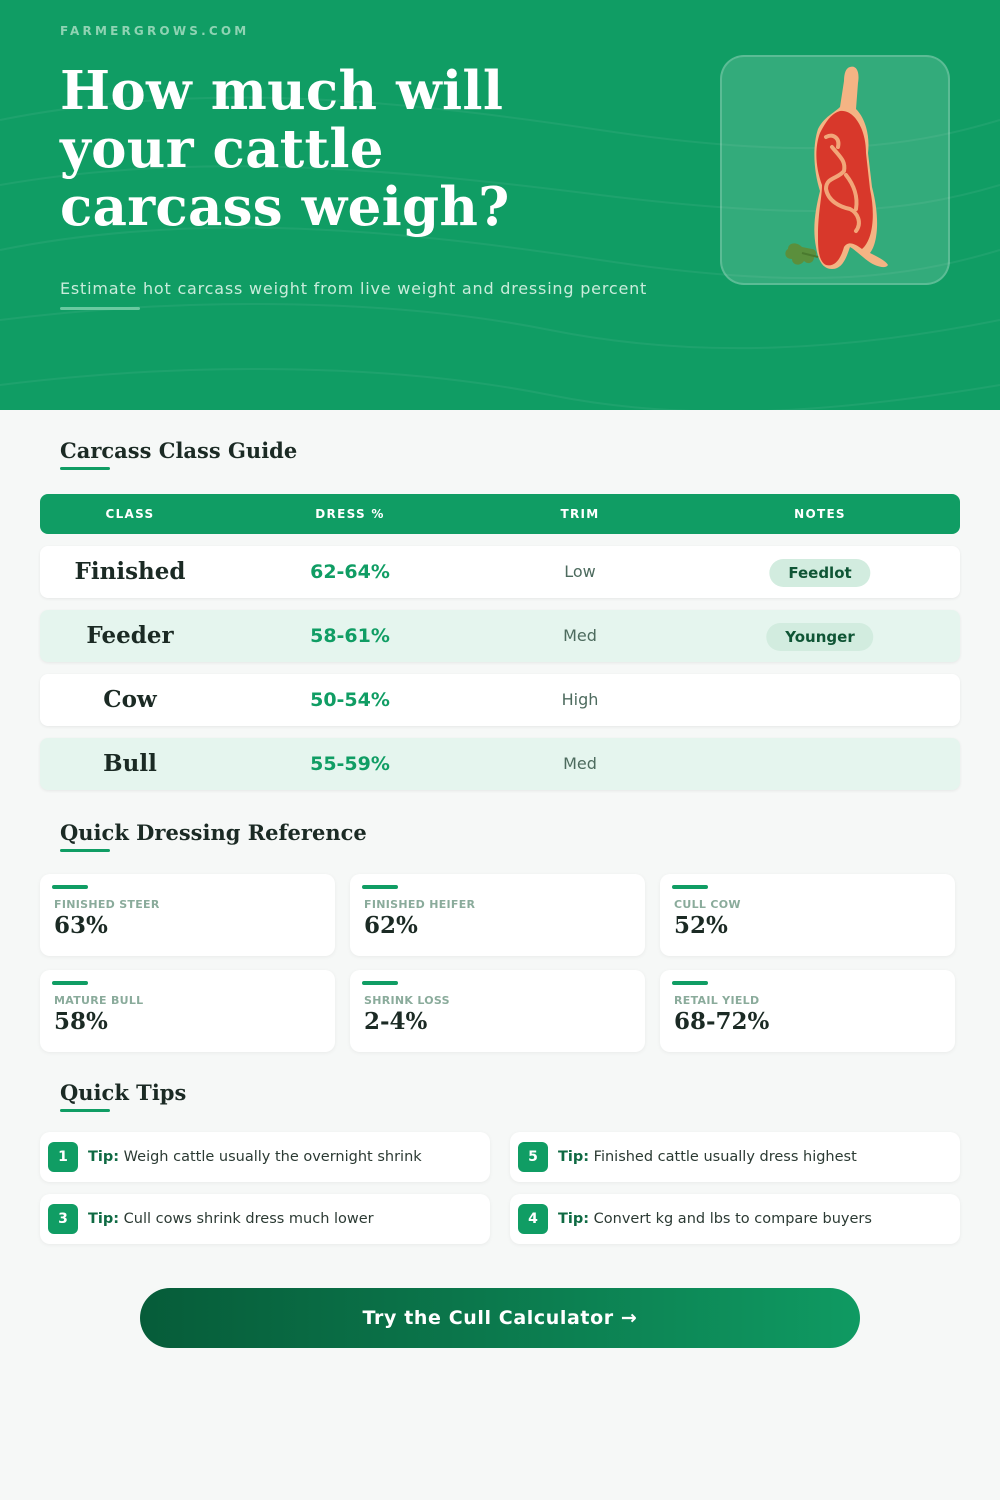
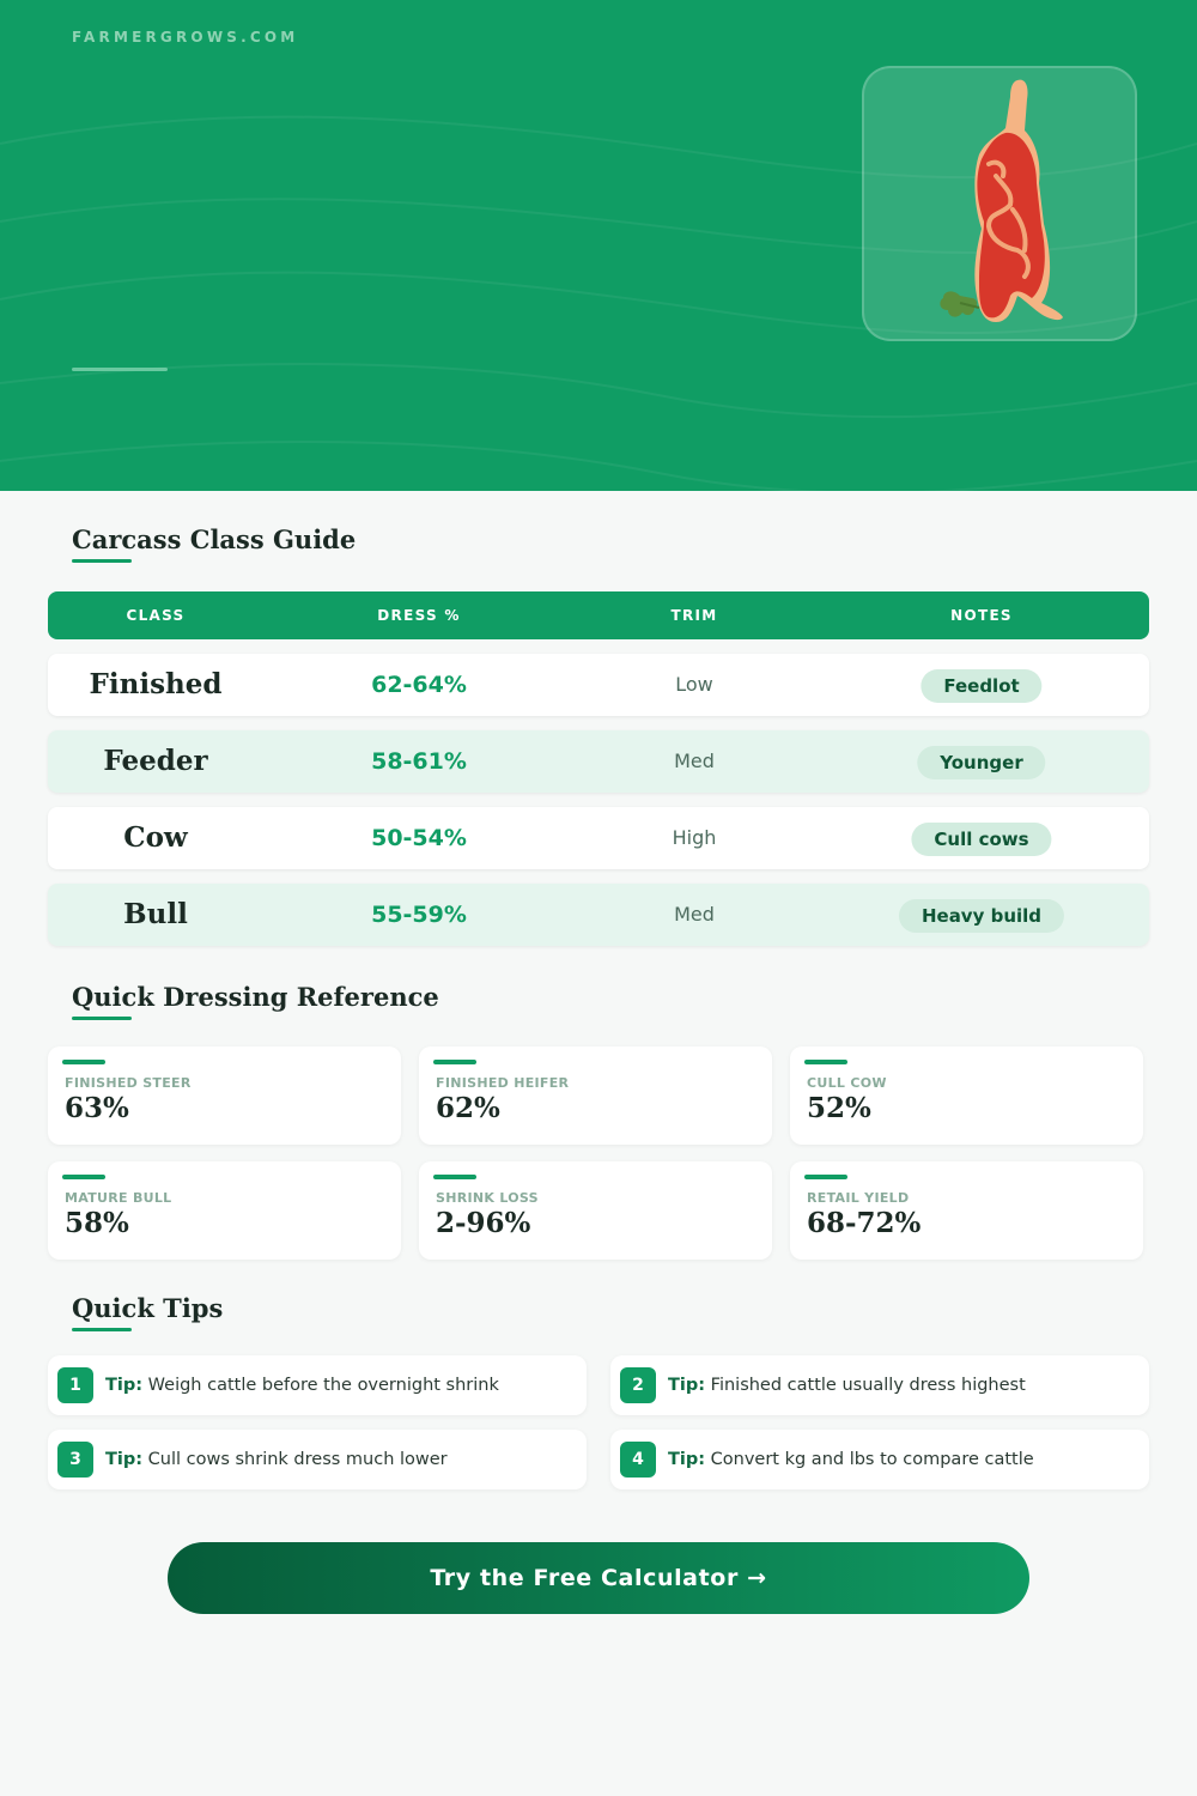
  FARMERGROWS.COM
- How much will your cattle carcass weigh?
- Estimate hot carcass weight from live weight and dressing percent
  Carcass Class Guide
  CLASS
  DRESS %
  TRIM
  NOTES
  Finished
  62-64%
  Low
  Feedlot
  Feeder
  58-61%
  Med
  Younger
  Cow
  50-54%
  High
+ Cull cows
  Bull
  55-59%
  Med
+ Heavy build
  Quick Dressing Reference
  FINISHED STEER
  63%
  FINISHED HEIFER
  62%
  CULL COW
  52%
  MATURE BULL
  58%
  SHRINK LOSS
- 2-4%
+ 2-96%
  RETAIL YIELD
  68-72%
  Quick Tips
  1
- Tip: Weigh cattle usually the overnight shrink
+ Tip: Weigh cattle before the overnight shrink
- 5
+ 2
  Tip: Finished cattle usually dress highest
  3
  Tip: Cull cows shrink dress much lower
  4
- Tip: Convert kg and lbs to compare buyers
+ Tip: Convert kg and lbs to compare cattle
- Try the Cull Calculator →
+ Try the Free Calculator →
